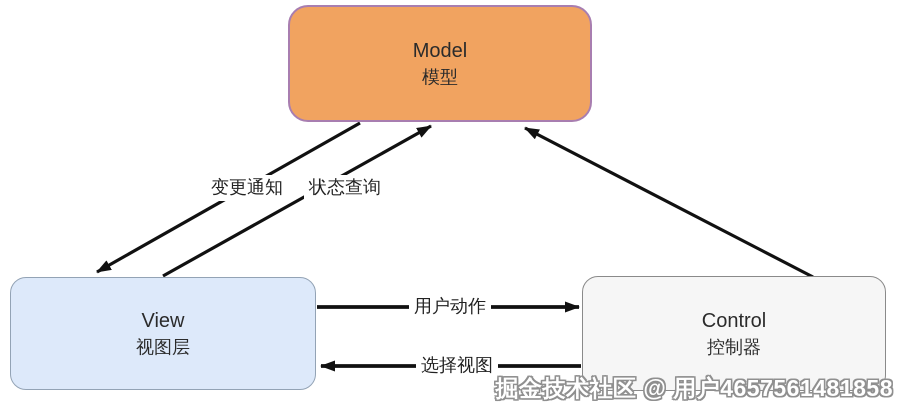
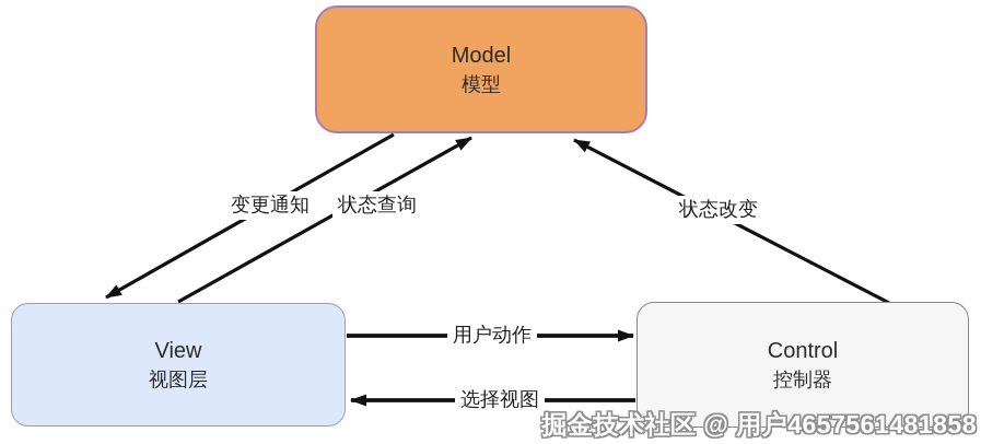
  Model
  模型
  View
  视图层
  Control
  控制器
  变更通知
  状态查询
+ 状态改变
  用户动作
  选择视图
  掘金技术社区 @ 用户4657561481858
